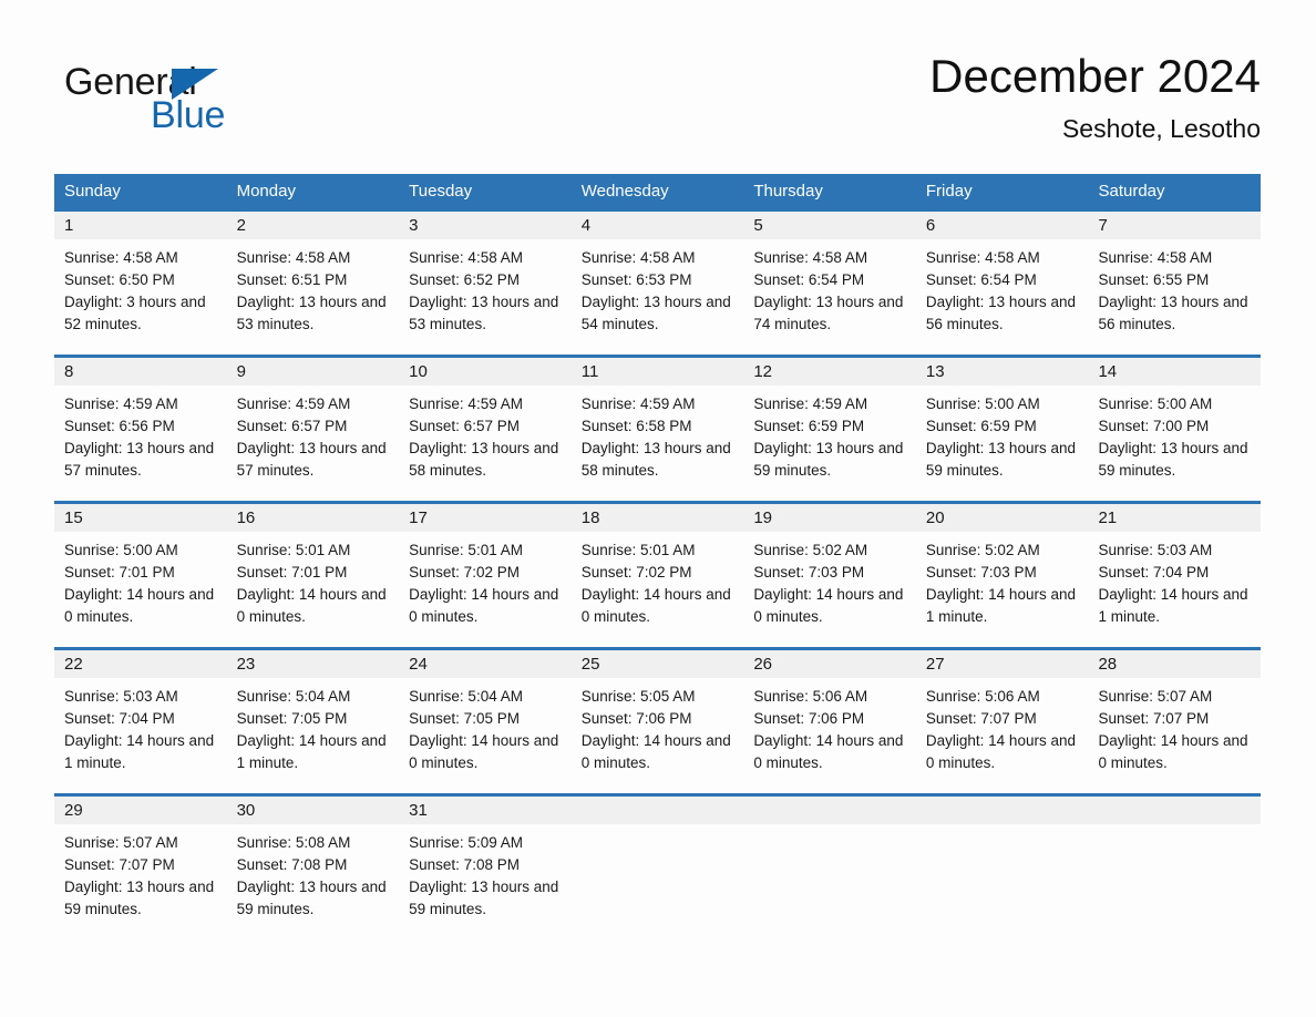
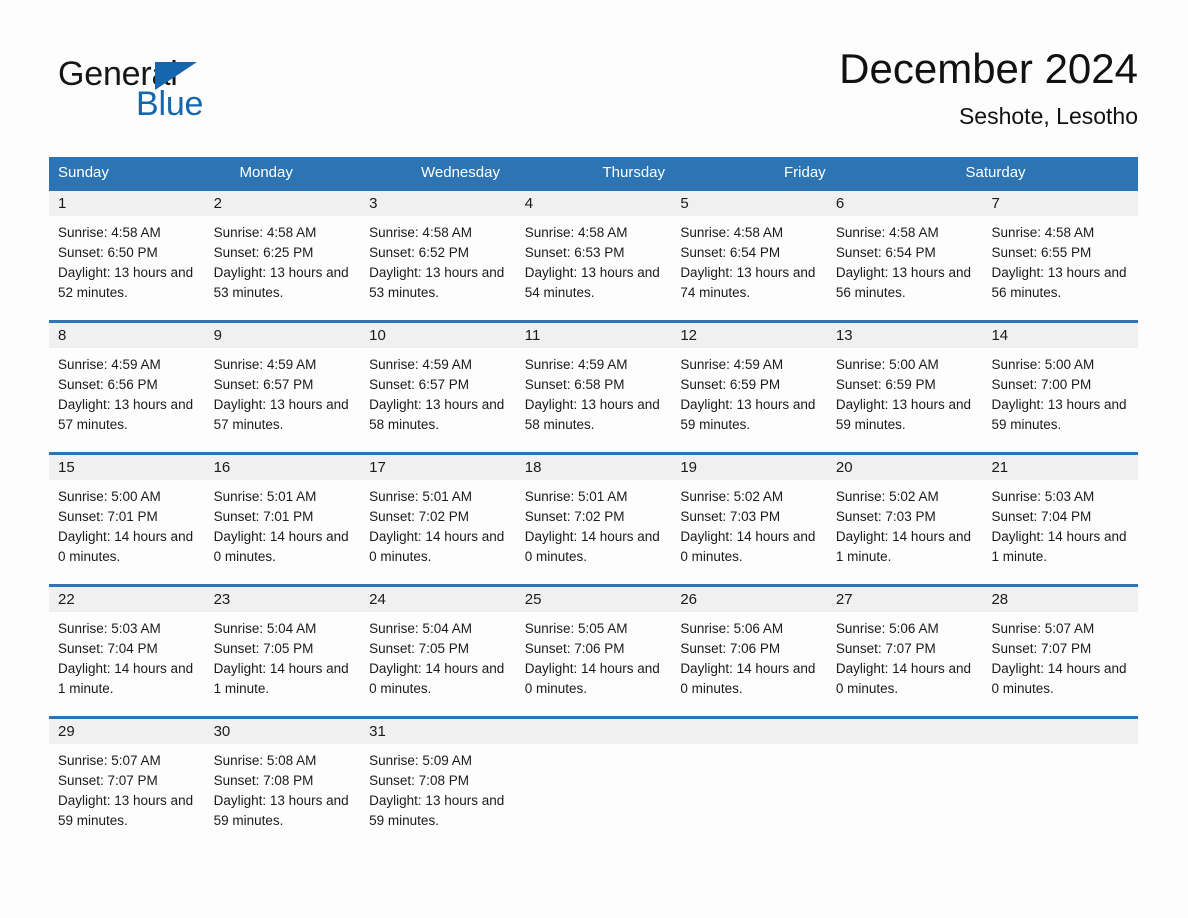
  General
  Blue
  December 2024
  Seshote, Lesotho
  Sunday
  Monday
- Tuesday
  Wednesday
  Thursday
  Friday
  Saturday
  1
  Sunrise: 4:58 AM
  Sunset: 6:50 PM
- Daylight: 3 hours and 52 minutes.
+ Daylight: 13 hours and 52 minutes.
  2
  Sunrise: 4:58 AM
- Sunset: 6:51 PM
+ Sunset: 6:25 PM
  Daylight: 13 hours and 53 minutes.
  3
  Sunrise: 4:58 AM
  Sunset: 6:52 PM
  Daylight: 13 hours and 53 minutes.
  4
  Sunrise: 4:58 AM
  Sunset: 6:53 PM
  Daylight: 13 hours and 54 minutes.
  5
  Sunrise: 4:58 AM
  Sunset: 6:54 PM
  Daylight: 13 hours and 74 minutes.
  6
  Sunrise: 4:58 AM
  Sunset: 6:54 PM
  Daylight: 13 hours and 56 minutes.
  7
  Sunrise: 4:58 AM
  Sunset: 6:55 PM
  Daylight: 13 hours and 56 minutes.
  8
  Sunrise: 4:59 AM
  Sunset: 6:56 PM
  Daylight: 13 hours and 57 minutes.
  9
  Sunrise: 4:59 AM
  Sunset: 6:57 PM
  Daylight: 13 hours and 57 minutes.
  10
  Sunrise: 4:59 AM
  Sunset: 6:57 PM
  Daylight: 13 hours and 58 minutes.
  11
  Sunrise: 4:59 AM
  Sunset: 6:58 PM
  Daylight: 13 hours and 58 minutes.
  12
  Sunrise: 4:59 AM
  Sunset: 6:59 PM
  Daylight: 13 hours and 59 minutes.
  13
  Sunrise: 5:00 AM
  Sunset: 6:59 PM
  Daylight: 13 hours and 59 minutes.
  14
  Sunrise: 5:00 AM
  Sunset: 7:00 PM
  Daylight: 13 hours and 59 minutes.
  15
  Sunrise: 5:00 AM
  Sunset: 7:01 PM
  Daylight: 14 hours and 0 minutes.
  16
  Sunrise: 5:01 AM
  Sunset: 7:01 PM
  Daylight: 14 hours and 0 minutes.
  17
  Sunrise: 5:01 AM
  Sunset: 7:02 PM
  Daylight: 14 hours and 0 minutes.
  18
  Sunrise: 5:01 AM
  Sunset: 7:02 PM
  Daylight: 14 hours and 0 minutes.
  19
  Sunrise: 5:02 AM
  Sunset: 7:03 PM
  Daylight: 14 hours and 0 minutes.
  20
  Sunrise: 5:02 AM
  Sunset: 7:03 PM
  Daylight: 14 hours and 1 minute.
  21
  Sunrise: 5:03 AM
  Sunset: 7:04 PM
  Daylight: 14 hours and 1 minute.
  22
  Sunrise: 5:03 AM
  Sunset: 7:04 PM
  Daylight: 14 hours and 1 minute.
  23
  Sunrise: 5:04 AM
  Sunset: 7:05 PM
  Daylight: 14 hours and 1 minute.
  24
  Sunrise: 5:04 AM
  Sunset: 7:05 PM
  Daylight: 14 hours and 0 minutes.
  25
  Sunrise: 5:05 AM
  Sunset: 7:06 PM
  Daylight: 14 hours and 0 minutes.
  26
  Sunrise: 5:06 AM
  Sunset: 7:06 PM
  Daylight: 14 hours and 0 minutes.
  27
  Sunrise: 5:06 AM
  Sunset: 7:07 PM
  Daylight: 14 hours and 0 minutes.
  28
  Sunrise: 5:07 AM
  Sunset: 7:07 PM
  Daylight: 14 hours and 0 minutes.
  29
  Sunrise: 5:07 AM
  Sunset: 7:07 PM
  Daylight: 13 hours and 59 minutes.
  30
  Sunrise: 5:08 AM
  Sunset: 7:08 PM
  Daylight: 13 hours and 59 minutes.
  31
  Sunrise: 5:09 AM
  Sunset: 7:08 PM
  Daylight: 13 hours and 59 minutes.
